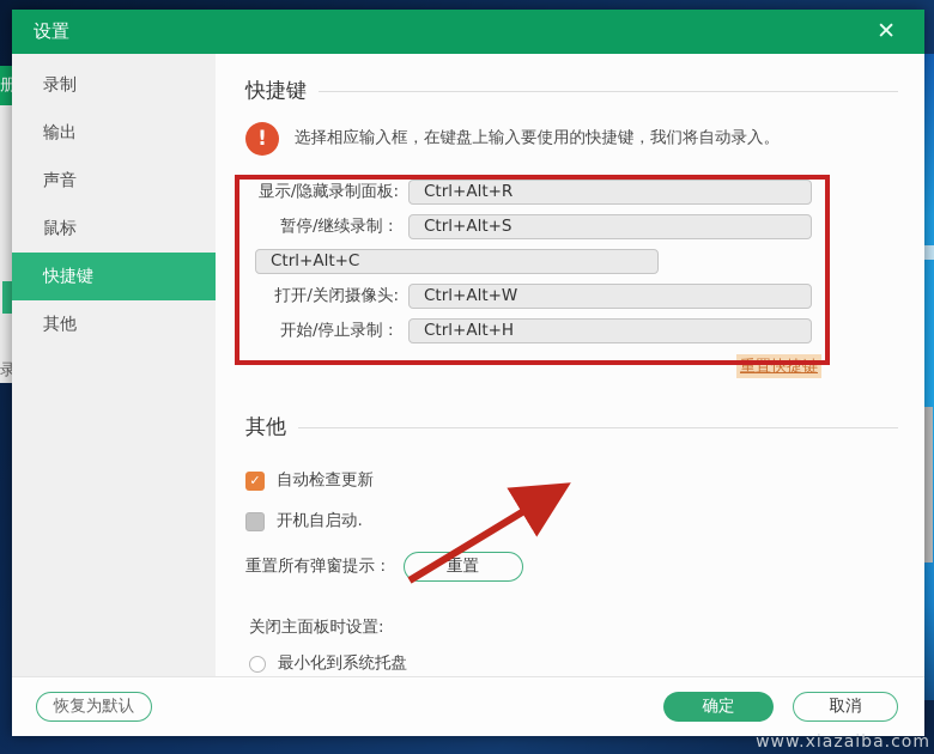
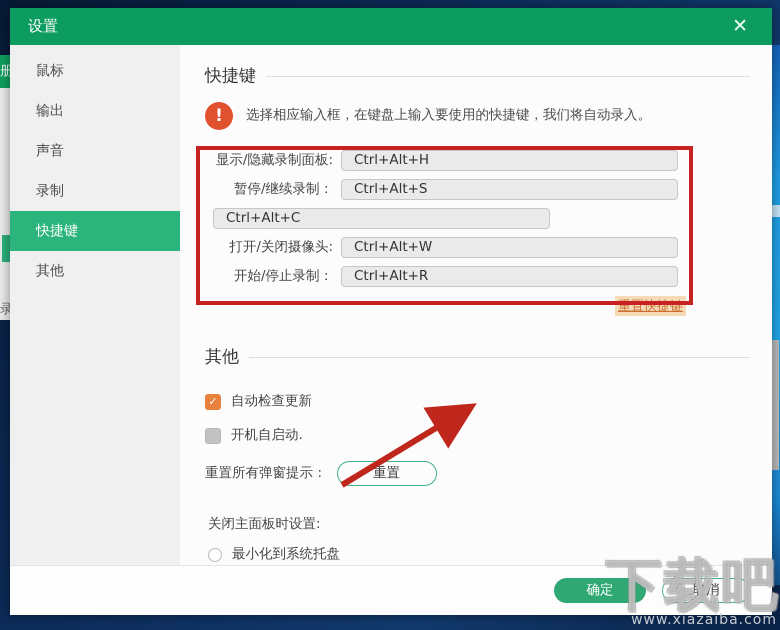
  册
  录
  设置
  ✕
- 录制
+ 鼠标
  输出
  声音
- 鼠标
+ 录制
  快捷键
  其他
  快捷键
  !
  选择相应输入框，在键盘上输入要使用的快捷键，我们将自动录入。
  显示/隐藏录制面板:
- Ctrl+Alt+R
+ Ctrl+Alt+H
  暂停/继续录制：
  Ctrl+Alt+S
  Ctrl+Alt+C
  打开/关闭摄像头:
  Ctrl+Alt+W
  开始/停止录制：
- Ctrl+Alt+H
+ Ctrl+Alt+R
  重置快捷键
  其他
  ✓
  自动检查更新
  开机自启动.
  重置所有弹窗提示：
  重置
  关闭主面板时设置:
  最小化到系统托盘
- 恢复为默认
  确定
  取消
+ 下载吧
  www.xiazaiba.com
